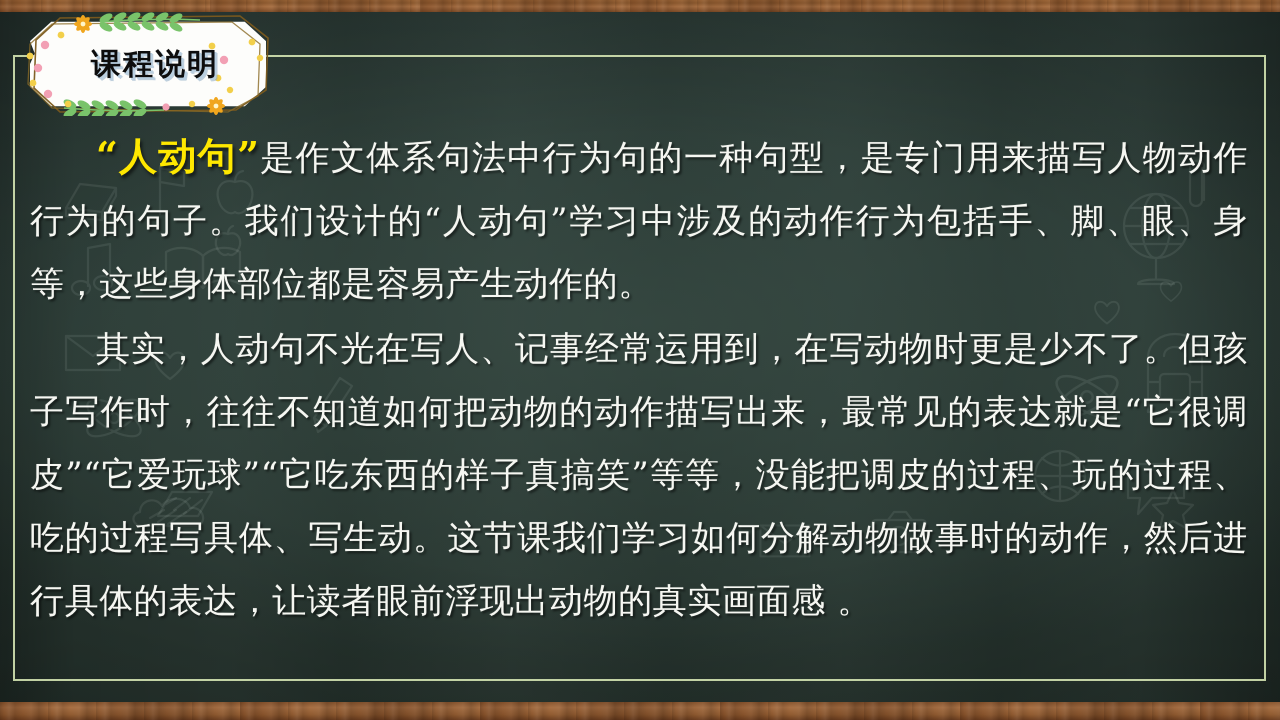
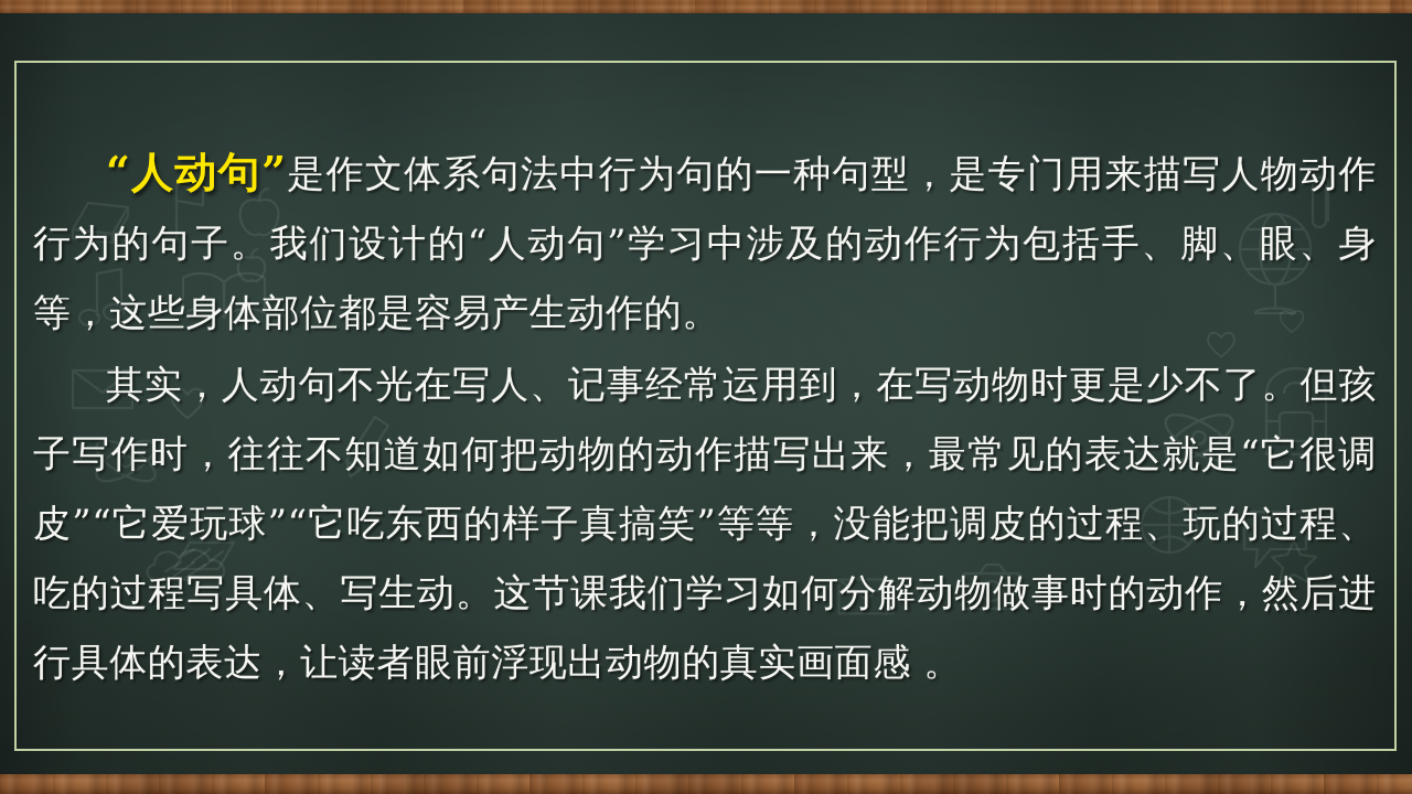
- 课程说明
  “人动句”是作文体系句法中行为句的一种句型，是专门用来描写人物动作行为的句子。我们设计的“人动句”学习中涉及的动作行为包括手、脚、眼、身等，这些身体部位都是容易产生动作的。
  其实，人动句不光在写人、记事经常运用到，在写动物时更是少不了。但孩子写作时，往往不知道如何把动物的动作描写出来，最常见的表达就是“它很调皮”“它爱玩球”“它吃东西的样子真搞笑”等等，没能把调皮的过程、玩的过程、吃的过程写具体、写生动。这节课我们学习如何分解动物做事时的动作，然后进行具体的表达，让读者眼前浮现出动物的真实画面感 。
